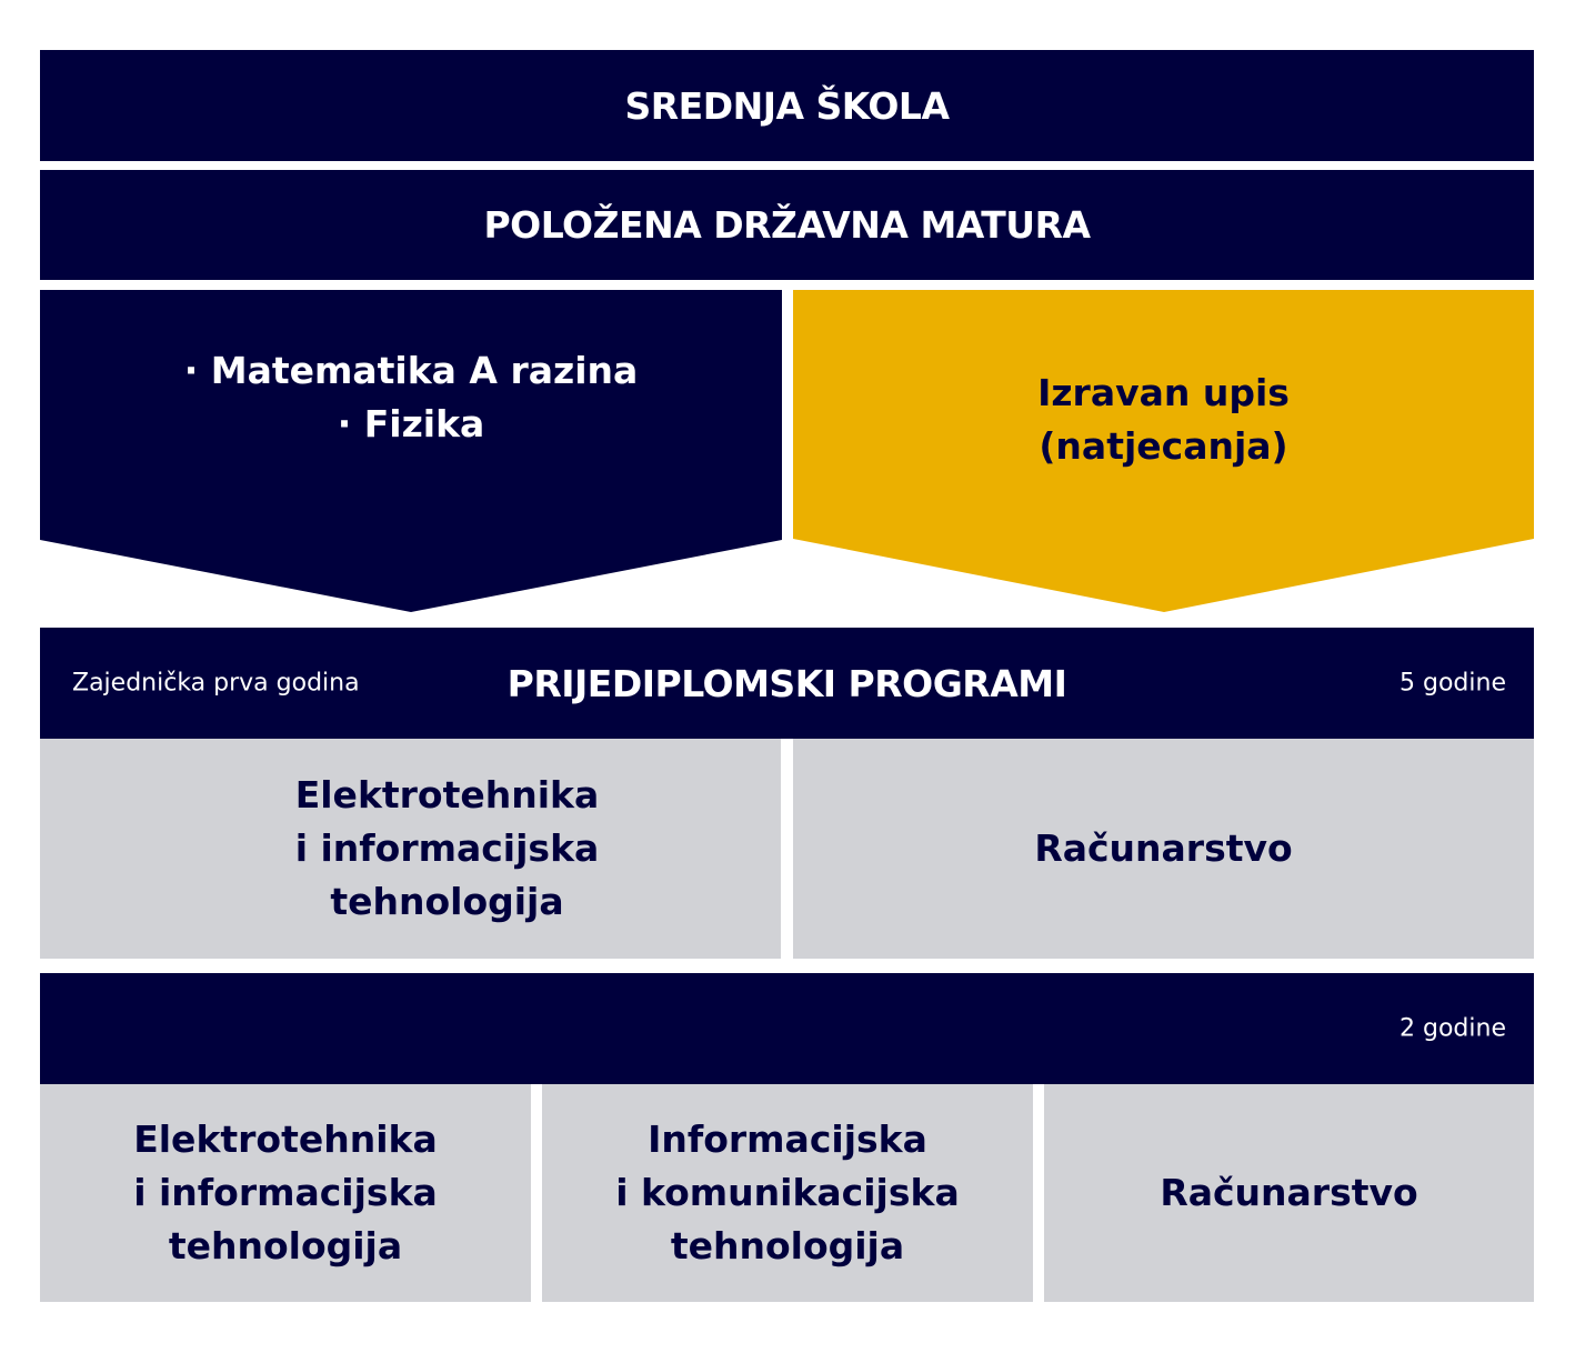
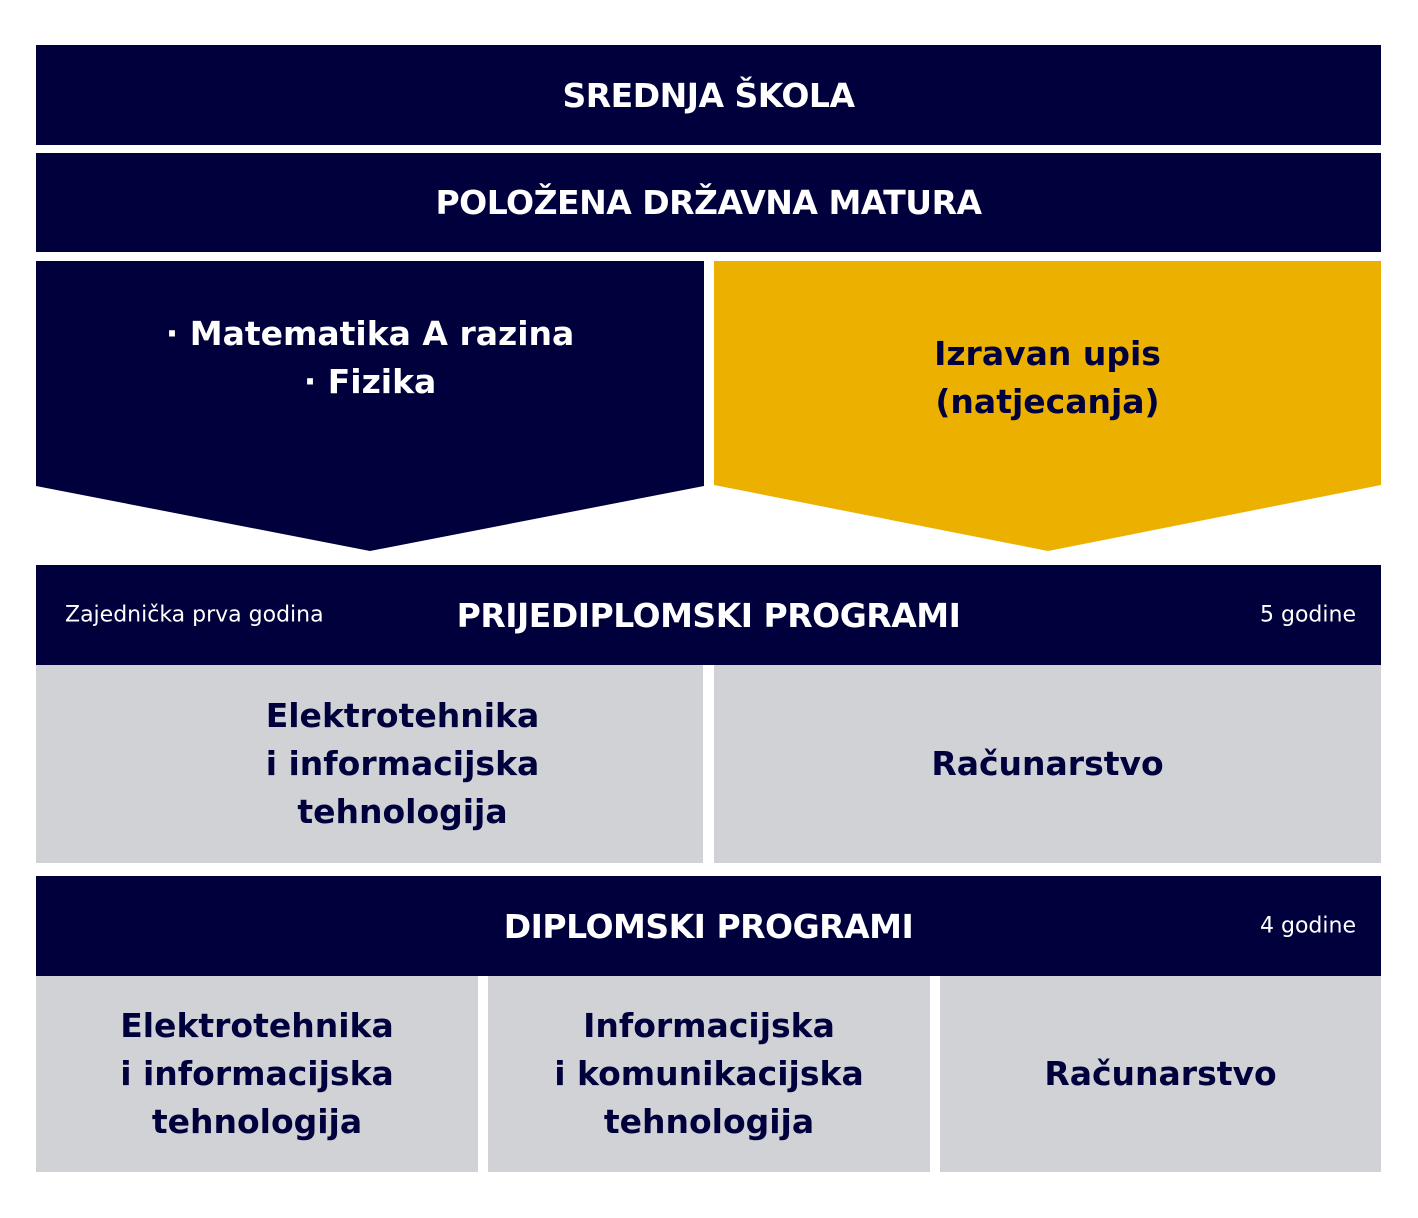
  SREDNJA ŠKOLA
  POLOŽENA DRŽAVNA MATURA
  · Matematika A razina
  · Fizika
  Izravan upis
  (natjecanja)
  Zajednička prva godina
  PRIJEDIPLOMSKI PROGRAMI
  5 godine
  Elektrotehnika
  i informacijska
  tehnologija
  Računarstvo
+ DIPLOMSKI PROGRAMI
- 2 godine
+ 4 godine
  Elektrotehnika
  i informacijska
  tehnologija
  Informacijska
  i komunikacijska
  tehnologija
  Računarstvo
